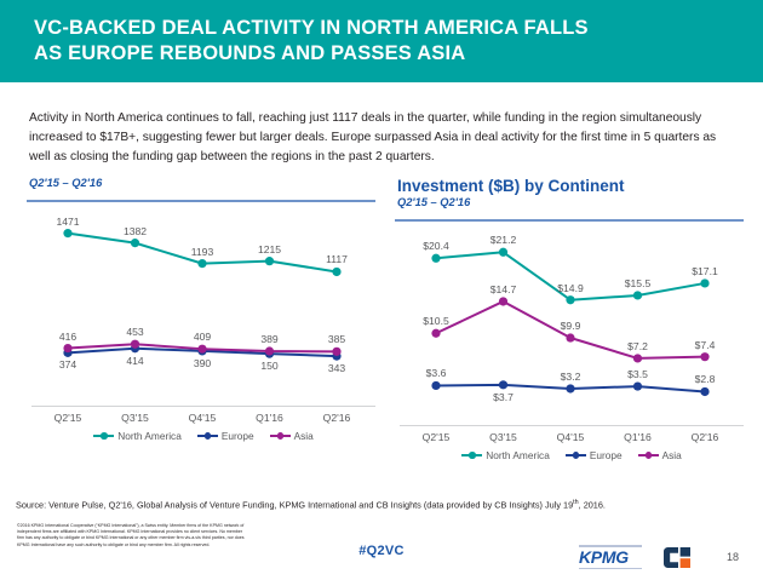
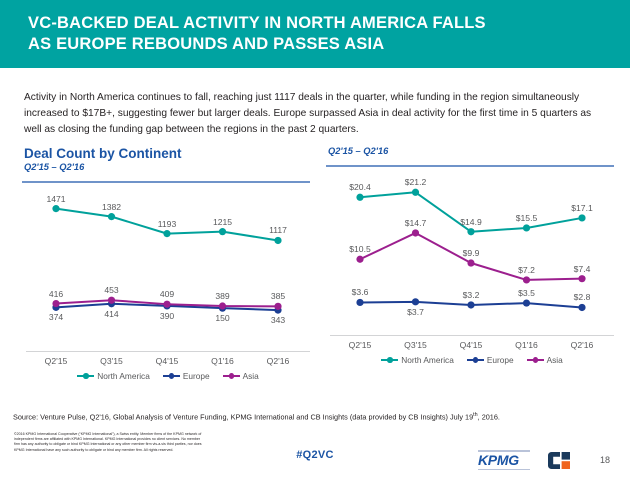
  VC-BACKED DEAL ACTIVITY IN NORTH AMERICA FALLS
  AS EUROPE REBOUNDS AND PASSES ASIA
  Activity in North America continues to fall, reaching just 1117 deals in the quarter, while funding in the region simultaneously increased to $17B+, suggesting fewer but larger deals. Europe surpassed Asia in deal activity for the first time in 5 quarters as well as closing the funding gap between the regions in the past 2 quarters.
+ Deal Count by Continent
  Q2'15 – Q2'16
  1471
  1382
  1193
  1215
  1117
  374
  414
  390
  150
  343
  416
  453
  409
  389
  385
  Q2'15
  Q3'15
  Q4'15
  Q1'16
  Q2'16
  North America
  Europe
  Asia
- Investment ($B) by Continent
  Q2'15 – Q2'16
  $20.4
  $21.2
  $14.9
  $15.5
  $17.1
  $3.6
  $3.7
  $3.2
  $3.5
  $2.8
  $10.5
  $14.7
  $9.9
  $7.2
  $7.4
  Q2'15
  Q3'15
  Q4'15
  Q1'16
  Q2'16
  North America
  Europe
  Asia
  Source: Venture Pulse, Q2'16, Global Analysis of Venture Funding, KPMG International and CB Insights (data provided by CB Insights) July 19 , 2016.
  #Q2VC
  KPMG
  18
